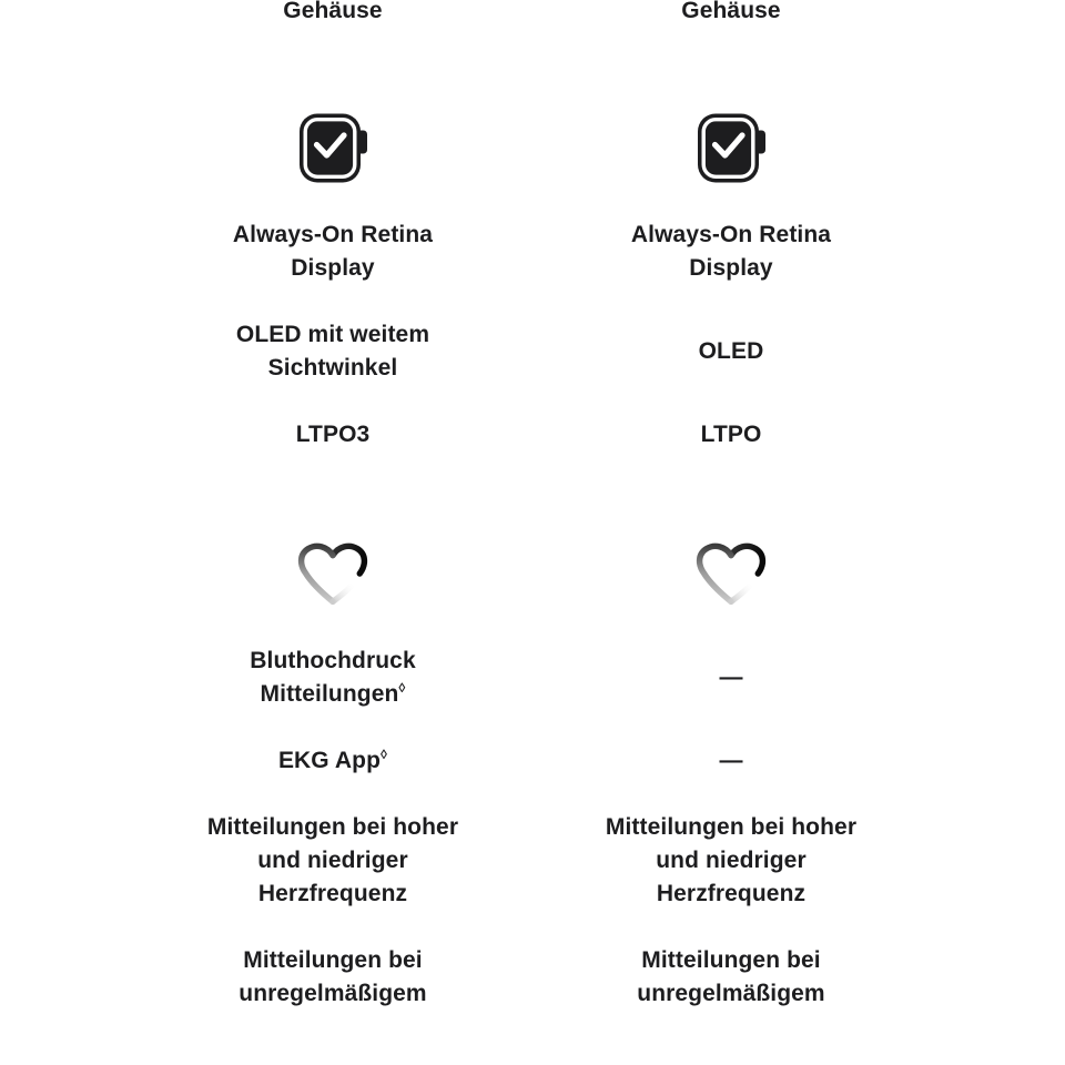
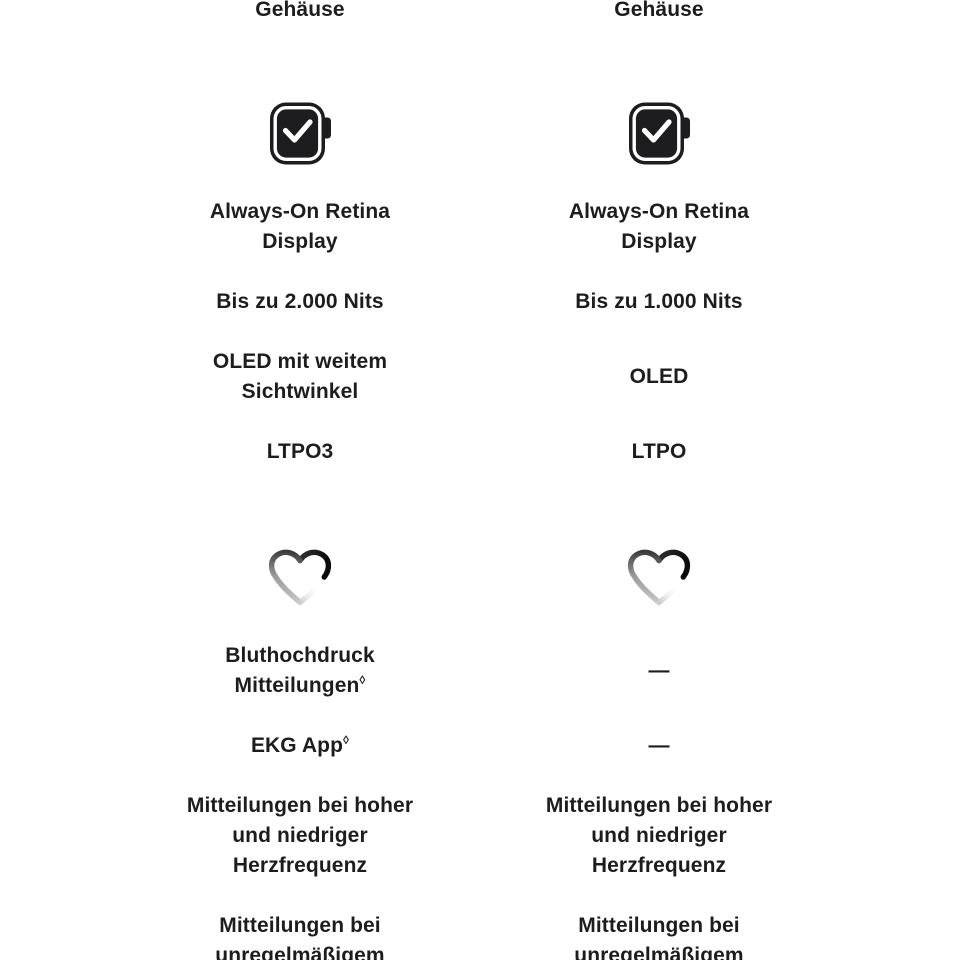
  Gehäuse
  Gehäuse
  Always-On Retina
  Display
  Always-On Retina
  Display
+ Bis zu 2.000 Nits
+ Bis zu 1.000 Nits
  OLED mit weitem
  Sichtwinkel
  OLED
  LTPO3
  LTPO
  Bluthochdruck
  Mitteilungen◊
  —
  EKG App◊
  —
  Mitteilungen bei hoher
  und niedriger
  Herzfrequenz
  Mitteilungen bei hoher
  und niedriger
  Herzfrequenz
  Mitteilungen bei
  unregelmäßigem
  Mitteilungen bei
  unregelmäßigem
